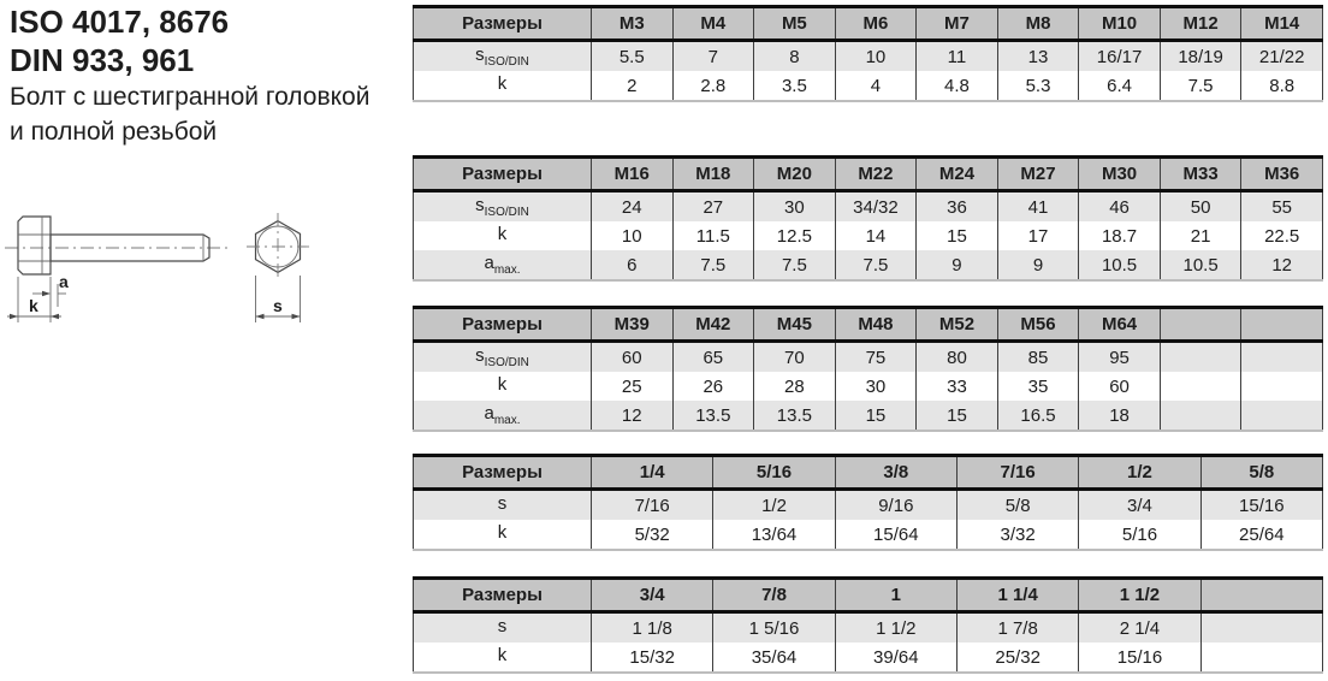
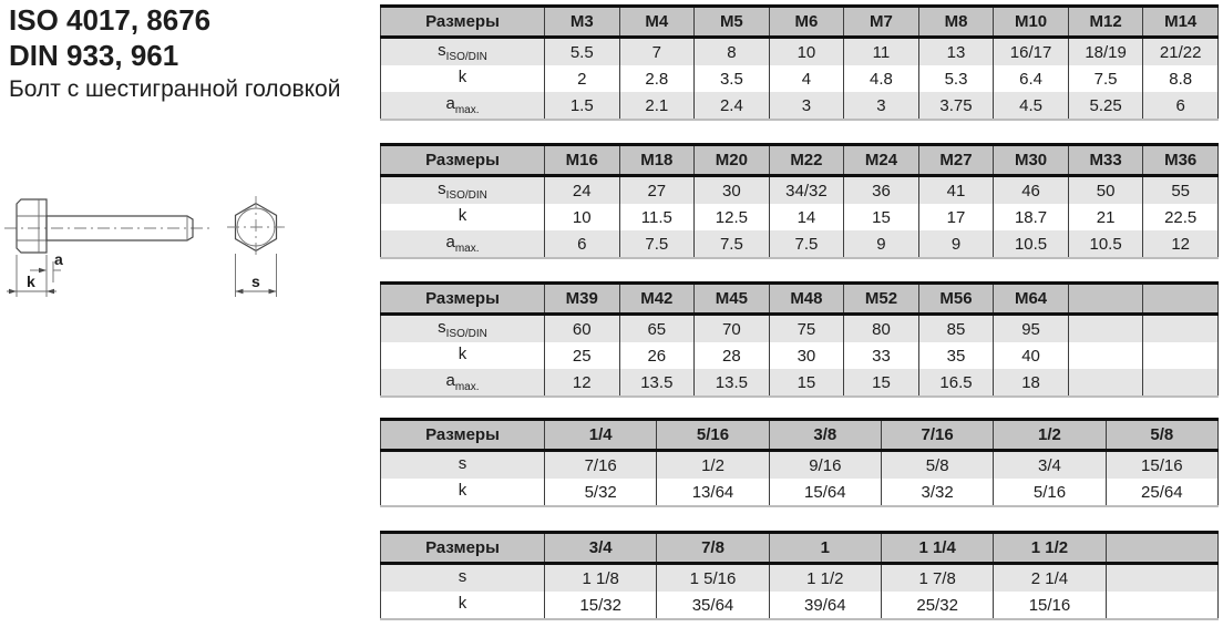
  ISO 4017, 8676
  DIN 933, 961
  Болт с шестигранной головкой
- и полной резьбой
  a
  k
  s
  Размеры	M3	M4	M5	M6	M7	M8	M10	M12	M14
  sISO/DIN	5.5	7	8	10	11	13	16/17	18/19	21/22
  k	2	2.8	3.5	4	4.8	5.3	6.4	7.5	8.8
+ amax.	1.5	2.1	2.4	3	3	3.75	4.5	5.25	6
  Размеры	M16	M18	M20	M22	M24	M27	M30	M33	M36
  sISO/DIN	24	27	30	34/32	36	41	46	50	55
  k	10	11.5	12.5	14	15	17	18.7	21	22.5
  amax.	6	7.5	7.5	7.5	9	9	10.5	10.5	12
  Размеры	M39	M42	M45	M48	M52	M56	M64
  sISO/DIN	60	65	70	75	80	85	95
- k	25	26	28	30	33	35	60
+ k	25	26	28	30	33	35	40
  amax.	12	13.5	13.5	15	15	16.5	18
  Размеры	1/4	5/16	3/8	7/16	1/2	5/8
  s	7/16	1/2	9/16	5/8	3/4	15/16
  k	5/32	13/64	15/64	3/32	5/16	25/64
  Размеры	3/4	7/8	1	1 1/4	1 1/2
  s	1 1/8	1 5/16	1 1/2	1 7/8	2 1/4
  k	15/32	35/64	39/64	25/32	15/16
